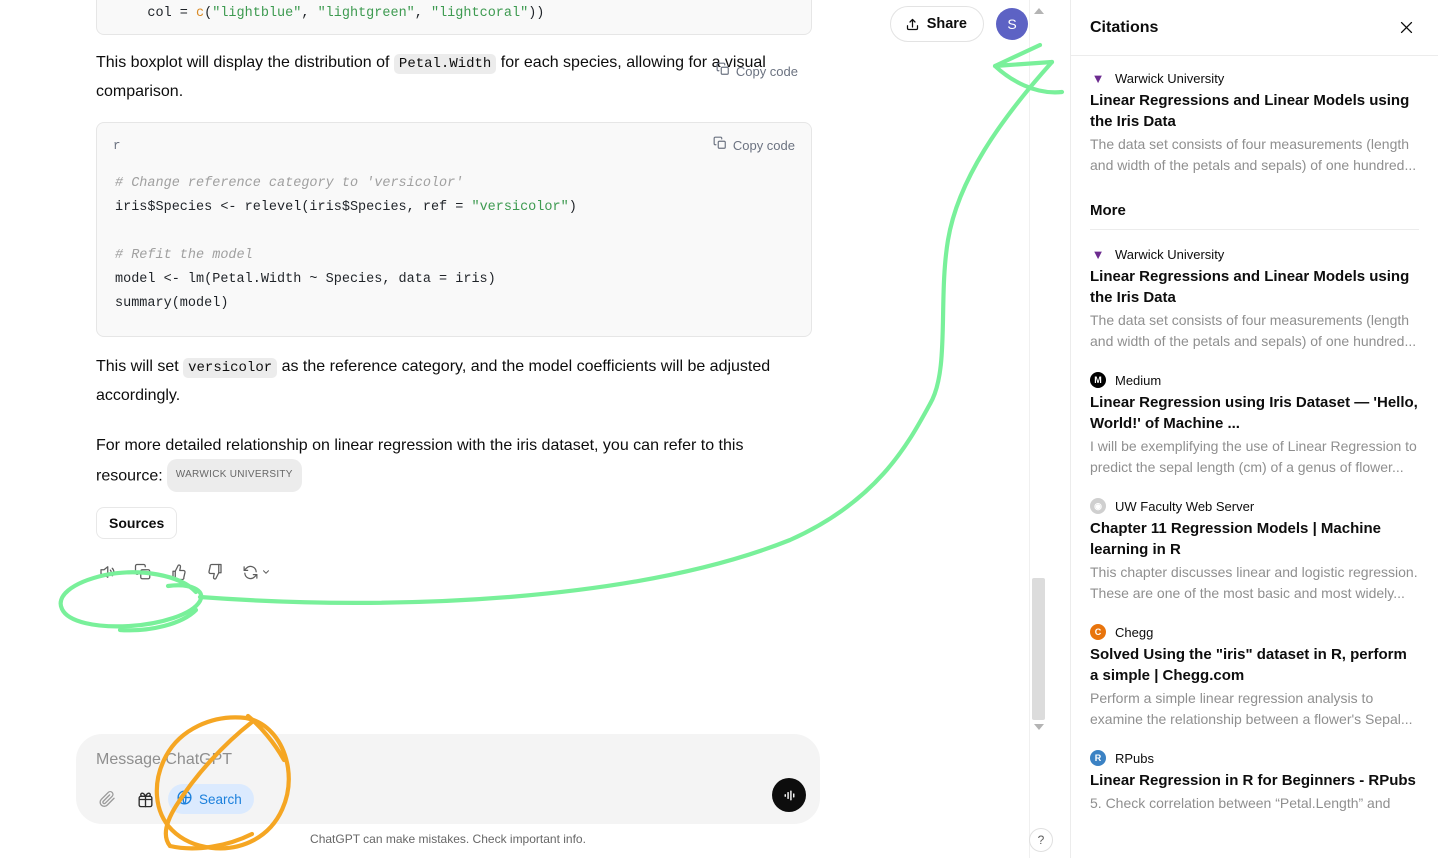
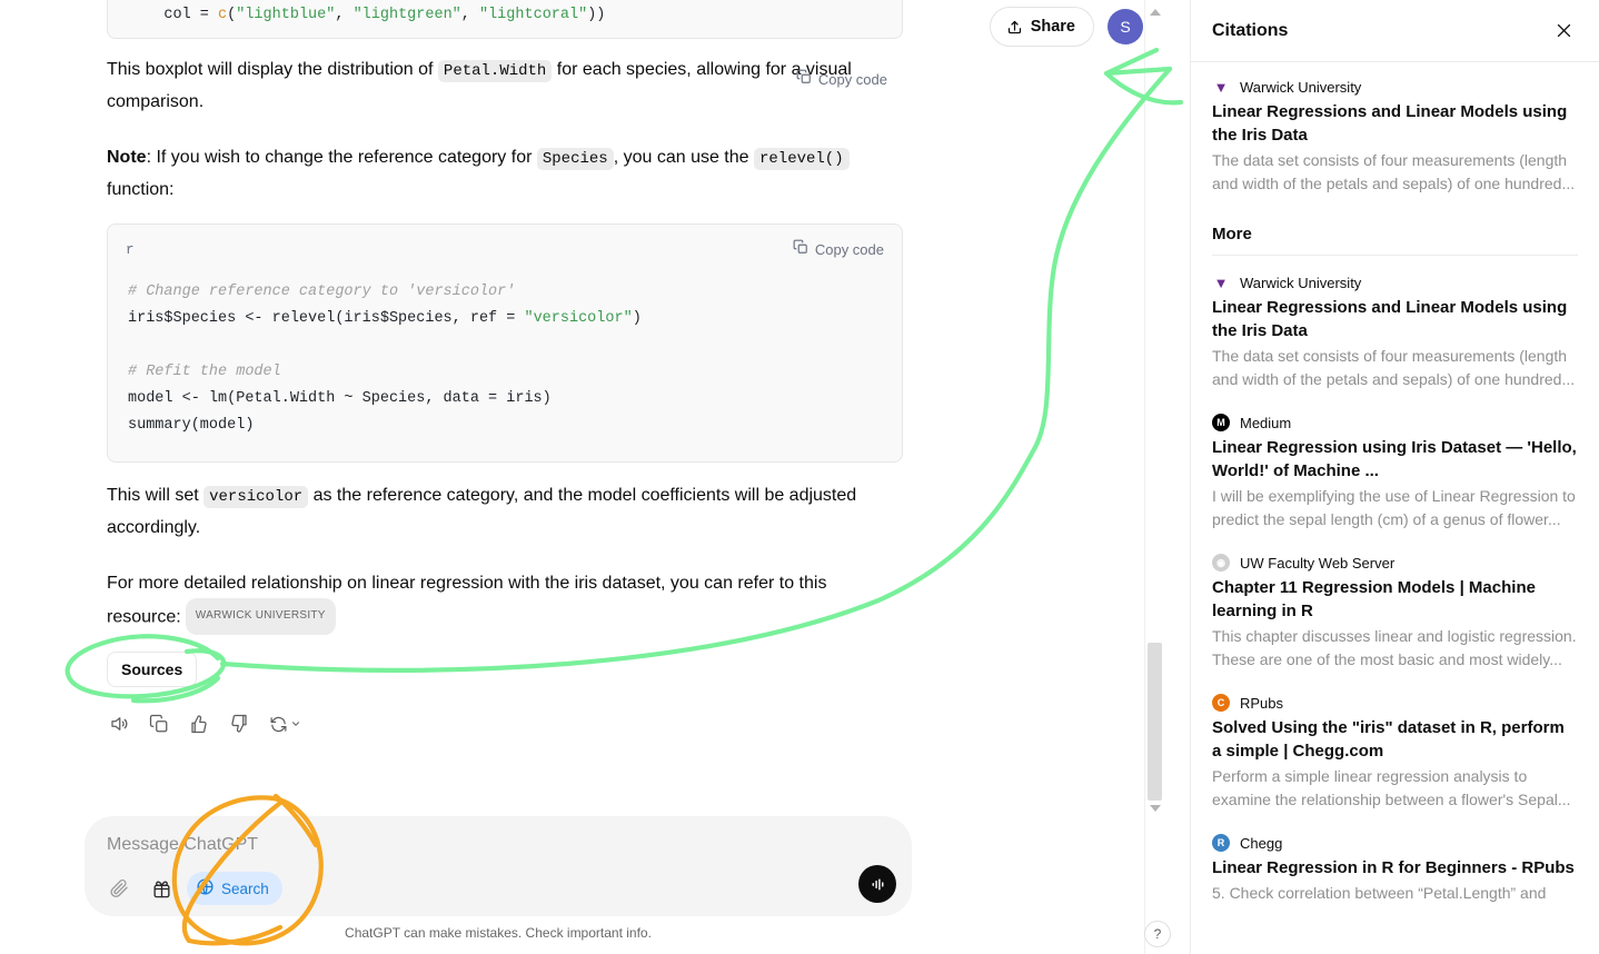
  Share
  S
  col = c("lightblue", "lightgreen", "lightcoral"))
  Copy code
  This boxplot will display the distribution of Petal.Width for each species, allowing for a visual comparison.
+ Note: If you wish to change the reference category for Species , you can use the relevel() function:
  r
  Copy code
  # Change reference category to 'versicolor' iris$Species <- relevel(iris$Species, ref = "versicolor") # Refit the model model <- lm(Petal.Width ~ Species, data = iris) summary(model)
  This will set versicolor as the reference category, and the model coefficients will be adjusted accordingly.
  For more detailed relationship on linear regression with the iris dataset, you can refer to this resource: WARWICK UNIVERSITY
  Sources
  Message ChatGPT
  Search
  ChatGPT can make mistakes. Check important info.
  ?
  Citations
  ▼
  Warwick University
  Linear Regressions and Linear Models using the Iris Data
  The data set consists of four measurements (length and width of the petals and sepals) of one hundred...
  More
  ▼
  Warwick University
  Linear Regressions and Linear Models using the Iris Data
  The data set consists of four measurements (length and width of the petals and sepals) of one hundred...
  M
  Medium
  Linear Regression using Iris Dataset — 'Hello, World!' of Machine ...
  I will be exemplifying the use of Linear Regression to predict the sepal length (cm) of a genus of flower...
  ◉
  UW Faculty Web Server
  Chapter 11 Regression Models | Machine learning in R
  This chapter discusses linear and logistic regression. These are one of the most basic and most widely...
  C
- Chegg
+ RPubs
  Solved Using the "iris" dataset in R, perform a simple | Chegg.com
  Perform a simple linear regression analysis to examine the relationship between a flower's Sepal...
  R
- RPubs
+ Chegg
  Linear Regression in R for Beginners - RPubs
  5. Check correlation between “Petal.Length” and
